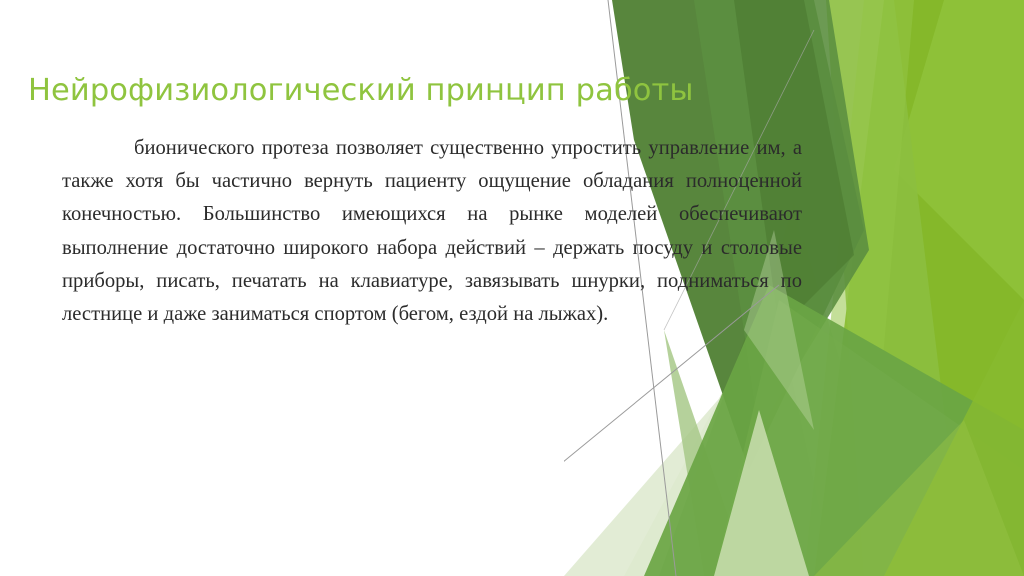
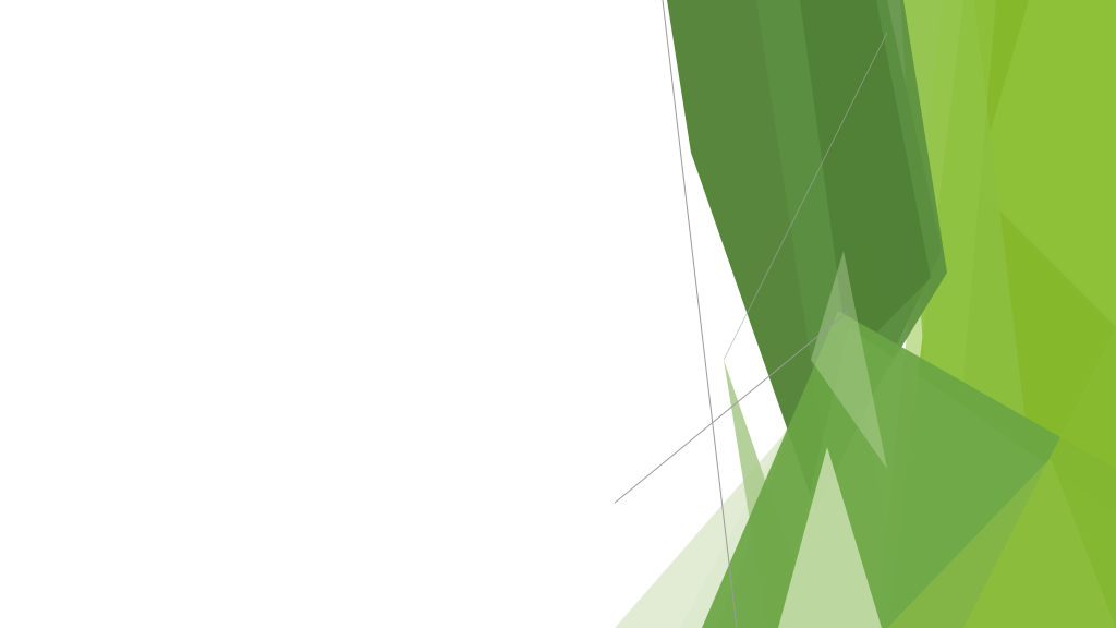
- Нейрофизиологический принцип работы
- бионического протеза позволяет существенно упростить управление им, а также хотя бы частично вернуть пациенту ощущение обладания полноценной конечностью. Большинство имеющихся на рынке моделей обеспечивают выполнение достаточно широкого набора действий – держать посуду и столовые приборы, писать, печатать на клавиатуре, завязывать шнурки, подниматься по лестнице и даже заниматься спортом (бегом, ездой на лыжах).
